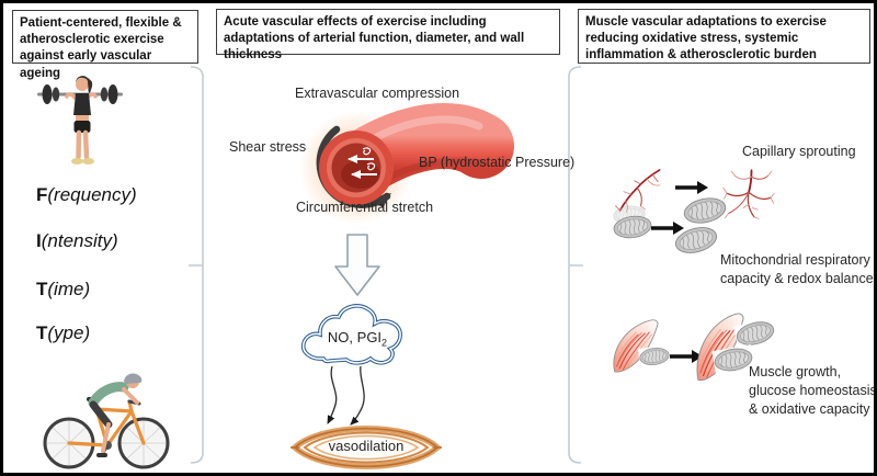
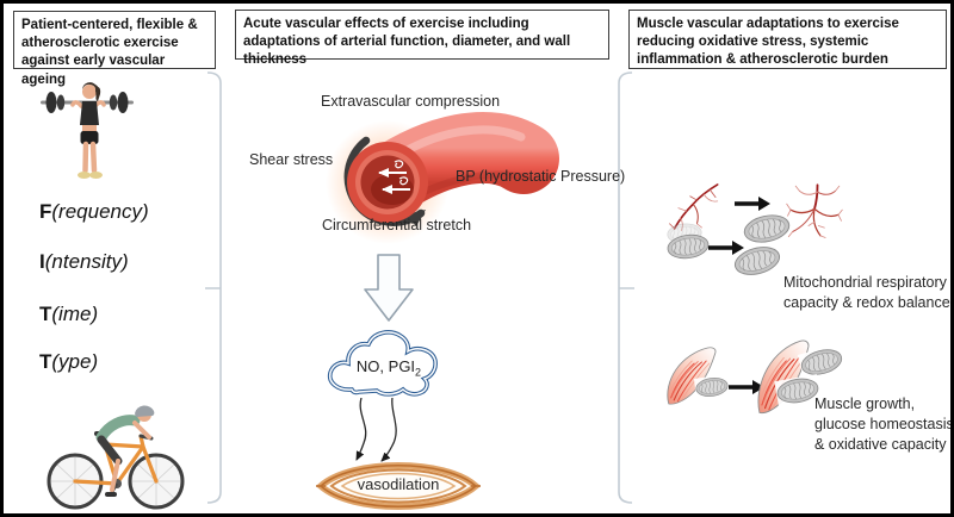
  Patient-centered, flexible & atherosclerotic exercise against early vascular ageing
  Acute vascular effects of exercise including adaptations of arterial function, diameter, and wall thickness
  Muscle vascular adaptations to exercise reducing oxidative stress, systemic inflammation & atherosclerotic burden
  F(requency)
  I(ntensity)
  T(ime)
  T(ype)
  Extravascular compression
  Shear stress
  BP (hydrostatic Pressure)
  Circumferential stretch
  NO, PGI2
  vasodilation
- Capillary sprouting
  Mitochondrial respiratory capacity & redox balance
  Muscle growth, glucose homeostasis & oxidative capacity
